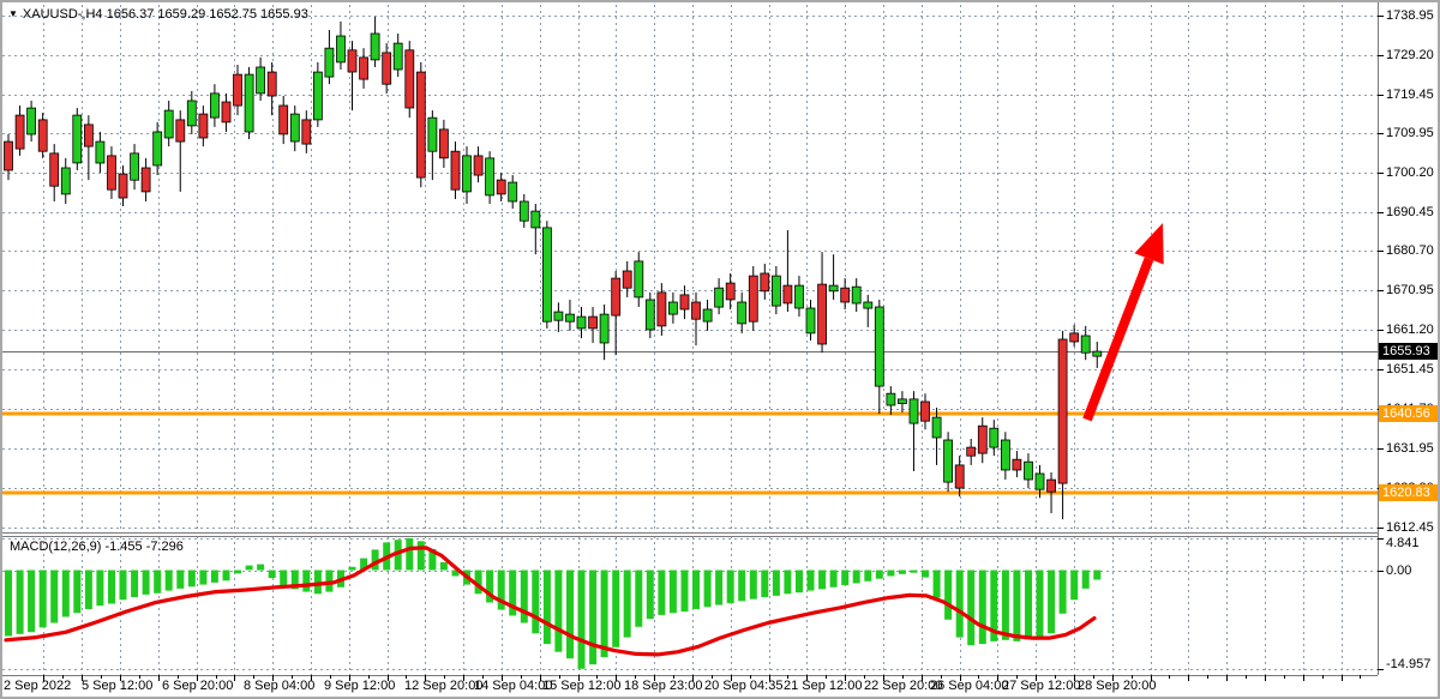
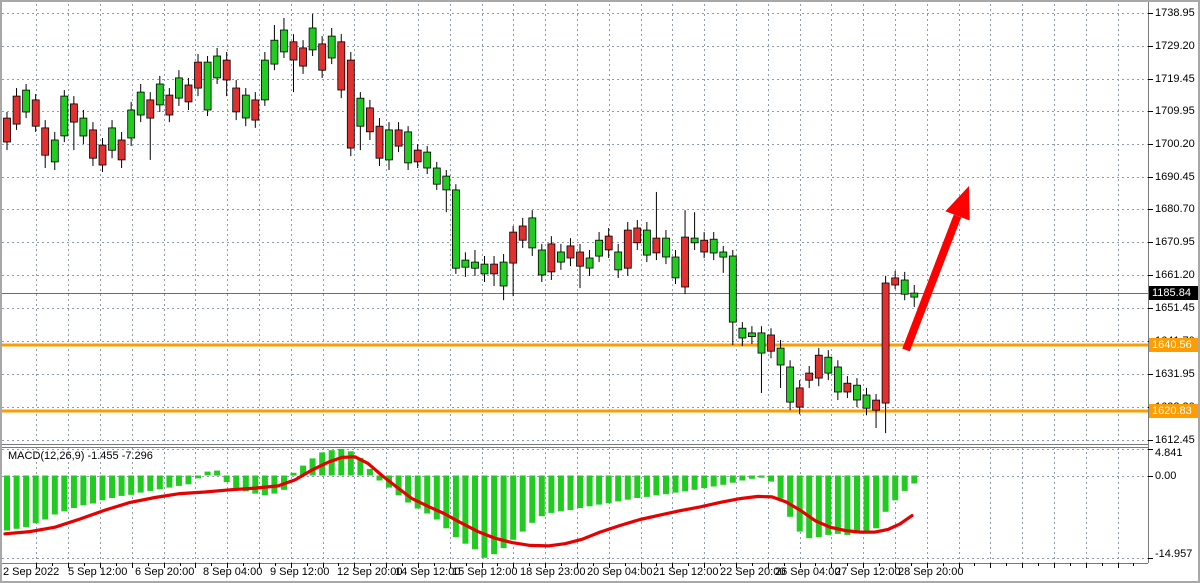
- ▼ XAUUSD-,H4 1656.37 1659.29 1652.75 1655.93
  MACD(12,26,9) -1.455 -7.296
  1738.95
  1729.20
  1719.45
  1709.95
  1700.20
  1690.45
  1680.70
  1670.95
  1661.20
  1651.45
  1631.95
  1612.45
  2 Sep 2022
  5 Sep 12:00
  6 Sep 20:00
  8 Sep 04:00
  9 Sep 12:00
  12 Sep 20:00
- 14 Sep 04:00
+ 14 Sep 12:00
  15 Sep 12:00
  18 Sep 23:00
- 20 Sep 04:35
+ 20 Sep 04:00
  21 Sep 12:00
  22 Sep 20:00
  26 Sep 04:00
  27 Sep 12:00
  28 Sep 20:00
  4.841
  0.00
  -14.957
  1640.56
  1620.83
- 1655.93
+ 1185.84
